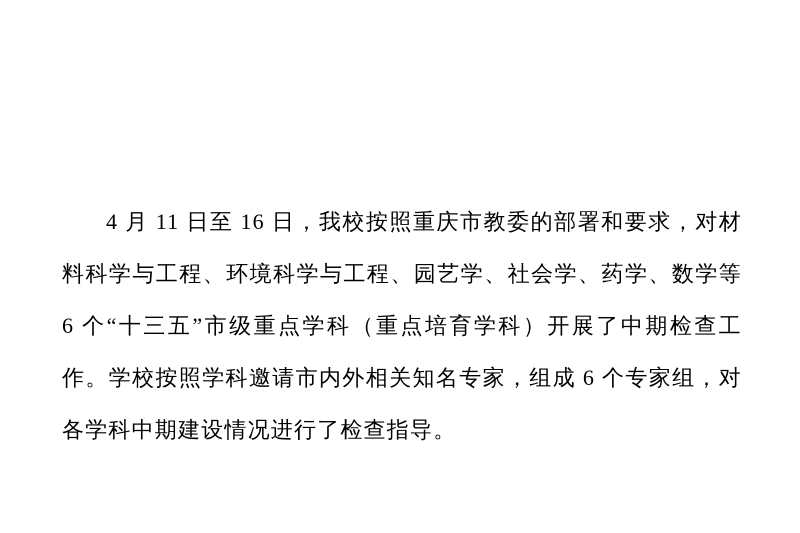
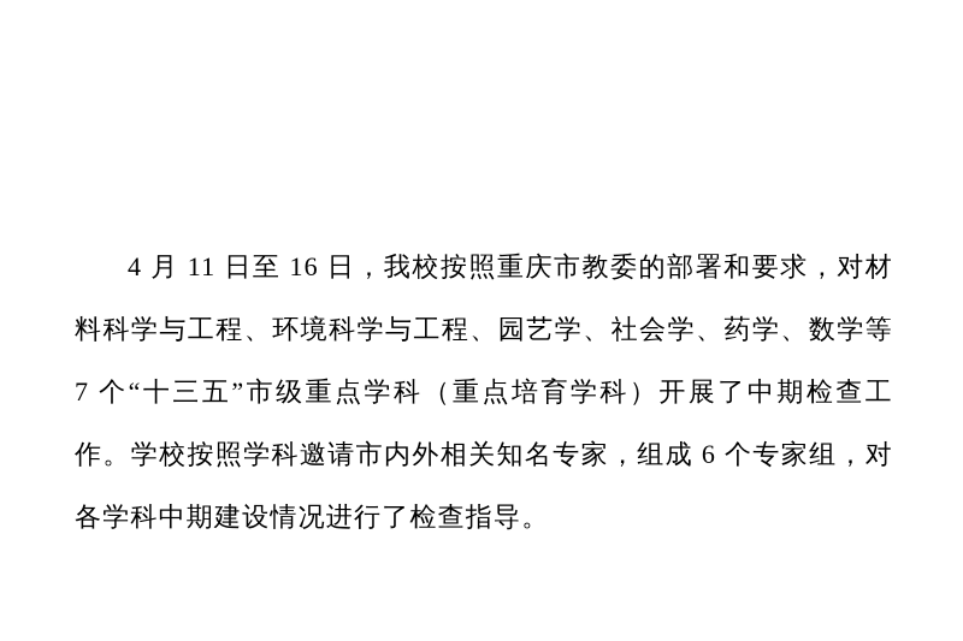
- 4 月 11 日至 16 日，我校按照重庆市教委的部署和要求，对材料科学与工程、环境科学与工程、园艺学、社会学、药学、数学等 6 个“十三五”市级重点学科（重点培育学科）开展了中期检查工作。学校按照学科邀请市内外相关知名专家，组成 6 个专家组，对各学科中期建设情况进行了检查指导。
+ 4 月 11 日至 16 日，我校按照重庆市教委的部署和要求，对材料科学与工程、环境科学与工程、园艺学、社会学、药学、数学等 7 个“十三五”市级重点学科（重点培育学科）开展了中期检查工作。学校按照学科邀请市内外相关知名专家，组成 6 个专家组，对各学科中期建设情况进行了检查指导。
